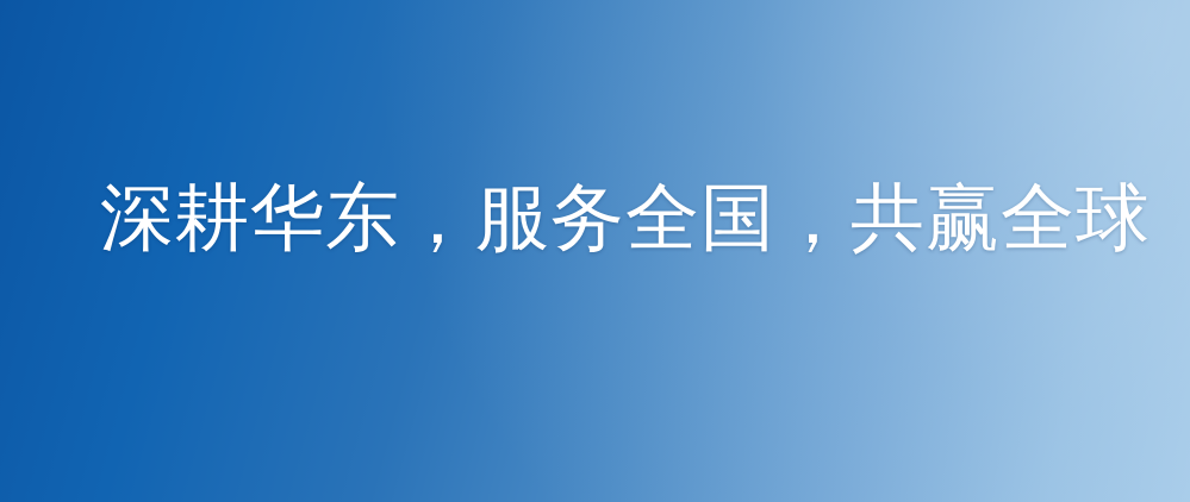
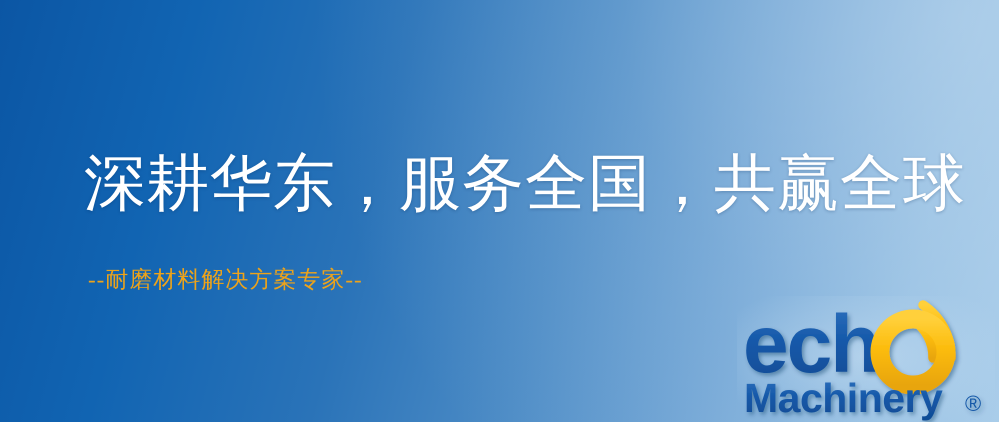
  深耕华东，服务全国，共赢全球
+ --耐磨材料解决方案专家--
+ ech
+ Machinery
+ ®
